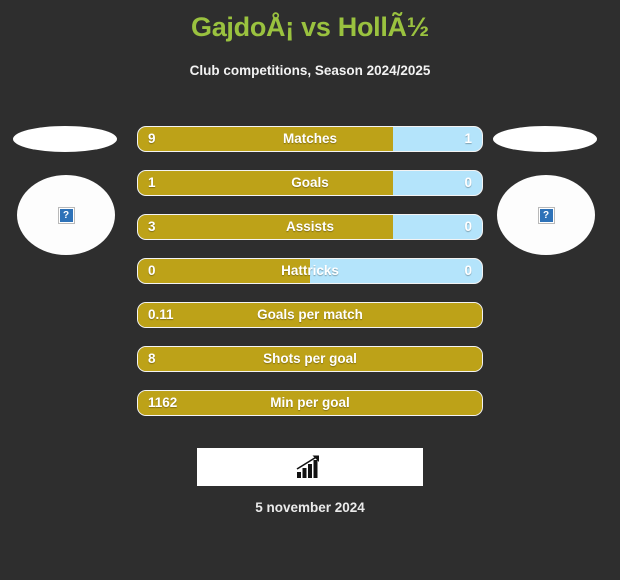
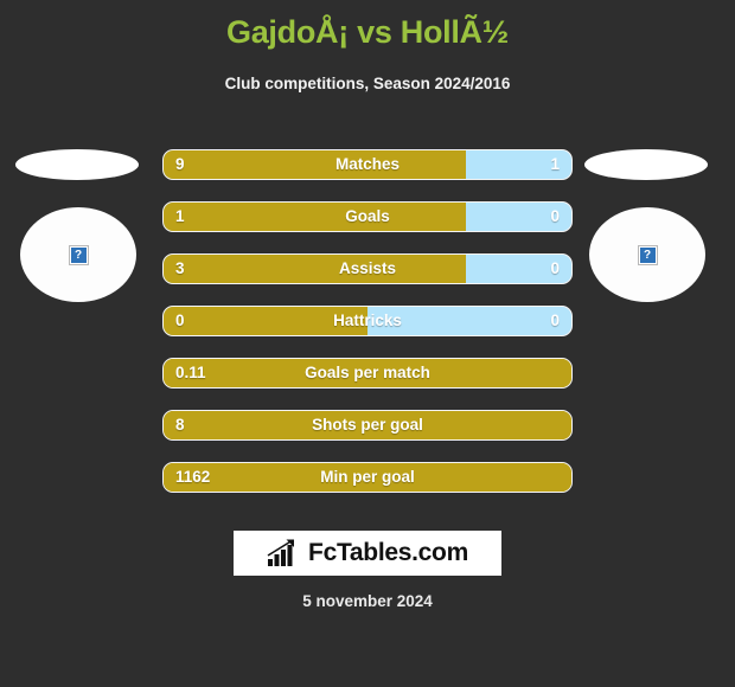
  GajdoÅ¡ vs HollÃ½
- Club competitions, Season 2024/2025
+ Club competitions, Season 2024/2016
  ?
  ?
  9
  Matches
  1
  1
  Goals
  0
  3
  Assists
  0
  0
  Hattricks
  0
  0.11
  Goals per match
  8
  Shots per goal
  1162
  Min per goal
+ FcTables.com
  5 november 2024
